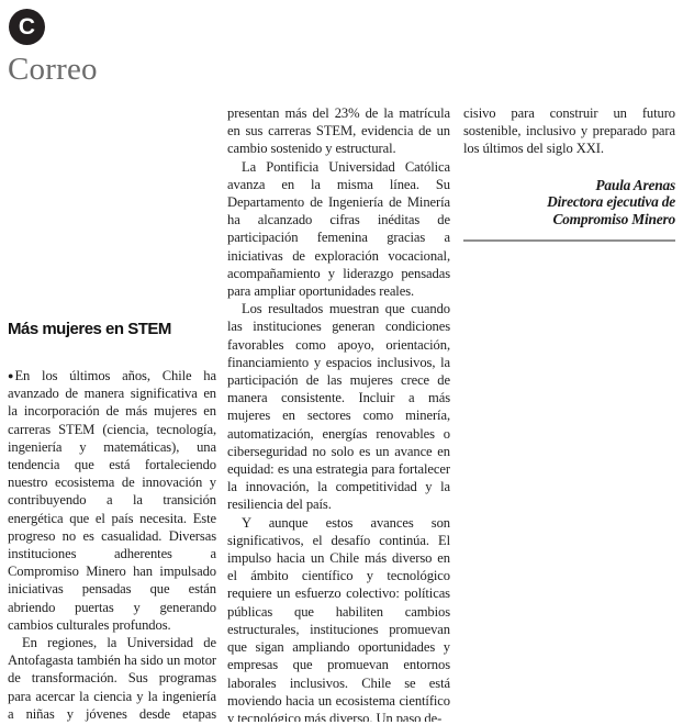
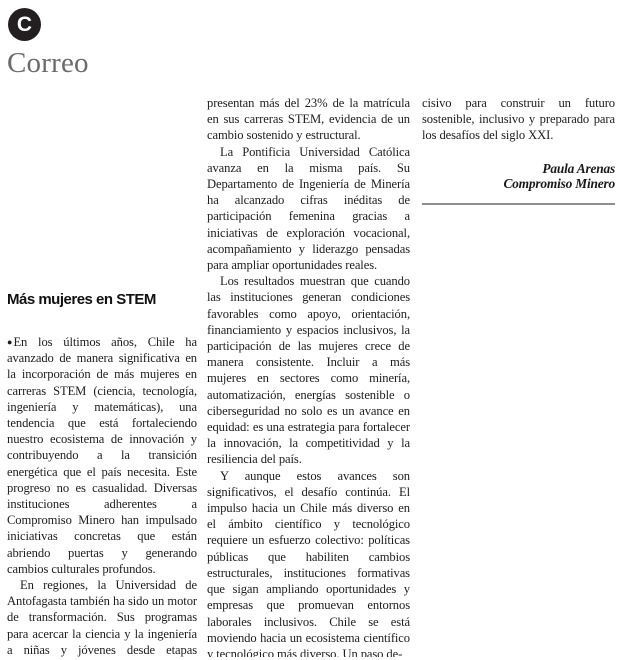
  C
  Correo
  Más mujeres en STEM
- ●En los últimos años, Chile ha avanzado de manera significativa en la incorporación de más mujeres en carreras STEM (ciencia, tecnología, ingeniería y matemáticas), una tendencia que está fortaleciendo nuestro ecosistema de innovación y contribuyendo a la transición energética que el país necesita. Este progreso no es casualidad. Diversas instituciones adherentes a Compromiso Minero han impulsado iniciativas pensadas que están abriendo puertas y generando cambios culturales profundos.
+ ●En los últimos años, Chile ha avanzado de manera significativa en la incorporación de más mujeres en carreras STEM (ciencia, tecnología, ingeniería y matemáticas), una tendencia que está fortaleciendo nuestro ecosistema de innovación y contribuyendo a la transición energética que el país necesita. Este progreso no es casualidad. Diversas instituciones adherentes a Compromiso Minero han impulsado iniciativas concretas que están abriendo puertas y generando cambios culturales profundos.
  En regiones, la Universidad de Antofagasta también ha sido un motor de transformación. Sus programas para acercar la ciencia y la ingeniería a niñas y jóvenes desde etapas
  presentan más del 23% de la matrícula en sus carreras STEM, evidencia de un cambio sostenido y estructural.
- La Pontificia Universidad Católica avanza en la misma línea. Su Departamento de Ingeniería de Minería ha alcanzado cifras inéditas de participación femenina gracias a iniciativas de exploración vocacional, acompañamiento y liderazgo pensadas para ampliar oportunidades reales.
+ La Pontificia Universidad Católica avanza en la misma país. Su Departamento de Ingeniería de Minería ha alcanzado cifras inéditas de participación femenina gracias a iniciativas de exploración vocacional, acompañamiento y liderazgo pensadas para ampliar oportunidades reales.
- Los resultados muestran que cuando las instituciones generan condiciones favorables como apoyo, orientación, financiamiento y espacios inclusivos, la participación de las mujeres crece de manera consistente. Incluir a más mujeres en sectores como minería, automatización, energías renovables o ciberseguridad no solo es un avance en equidad: es una estrategia para fortalecer la innovación, la competitividad y la resiliencia del país.
+ Los resultados muestran que cuando las instituciones generan condiciones favorables como apoyo, orientación, financiamiento y espacios inclusivos, la participación de las mujeres crece de manera consistente. Incluir a más mujeres en sectores como minería, automatización, energías sostenible o ciberseguridad no solo es un avance en equidad: es una estrategia para fortalecer la innovación, la competitividad y la resiliencia del país.
- Y aunque estos avances son significativos, el desafío continúa. El impulso hacia un Chile más diverso en el ámbito científico y tecnológico requiere un esfuerzo colectivo: políticas públicas que habiliten cambios estructurales, instituciones promuevan que sigan ampliando oportunidades y empresas que promuevan entornos laborales inclusivos. Chile se está moviendo hacia un ecosistema científico y tecnológico más diverso. Un paso de-
+ Y aunque estos avances son significativos, el desafío continúa. El impulso hacia un Chile más diverso en el ámbito científico y tecnológico requiere un esfuerzo colectivo: políticas públicas que habiliten cambios estructurales, instituciones formativas que sigan ampliando oportunidades y empresas que promuevan entornos laborales inclusivos. Chile se está moviendo hacia un ecosistema científico y tecnológico más diverso. Un paso de-
- cisivo para construir un futuro sostenible, inclusivo y preparado para los últimos del siglo XXI.
+ cisivo para construir un futuro sostenible, inclusivo y preparado para los desafíos del siglo XXI.
  Paula Arenas
- Directora ejecutiva de
  Compromiso Minero
